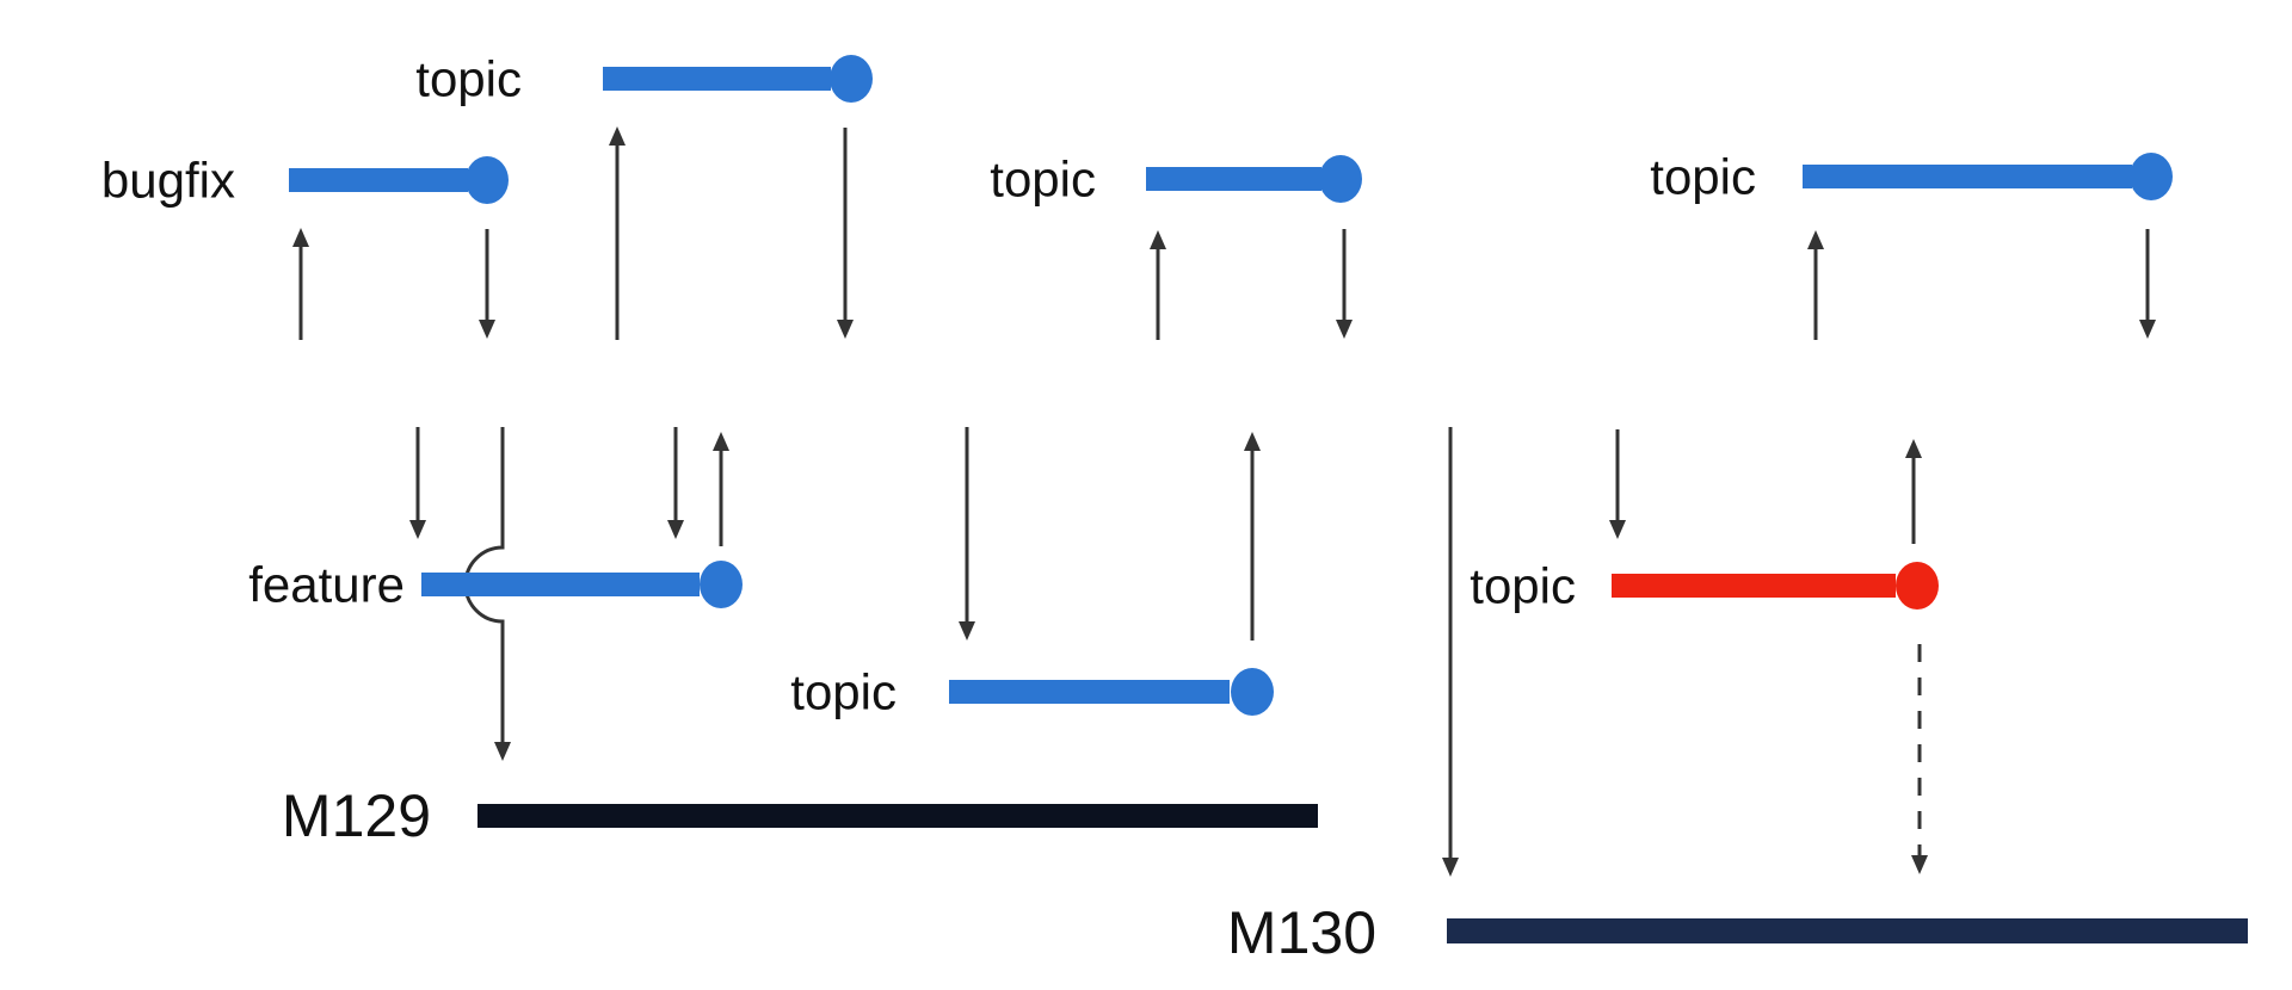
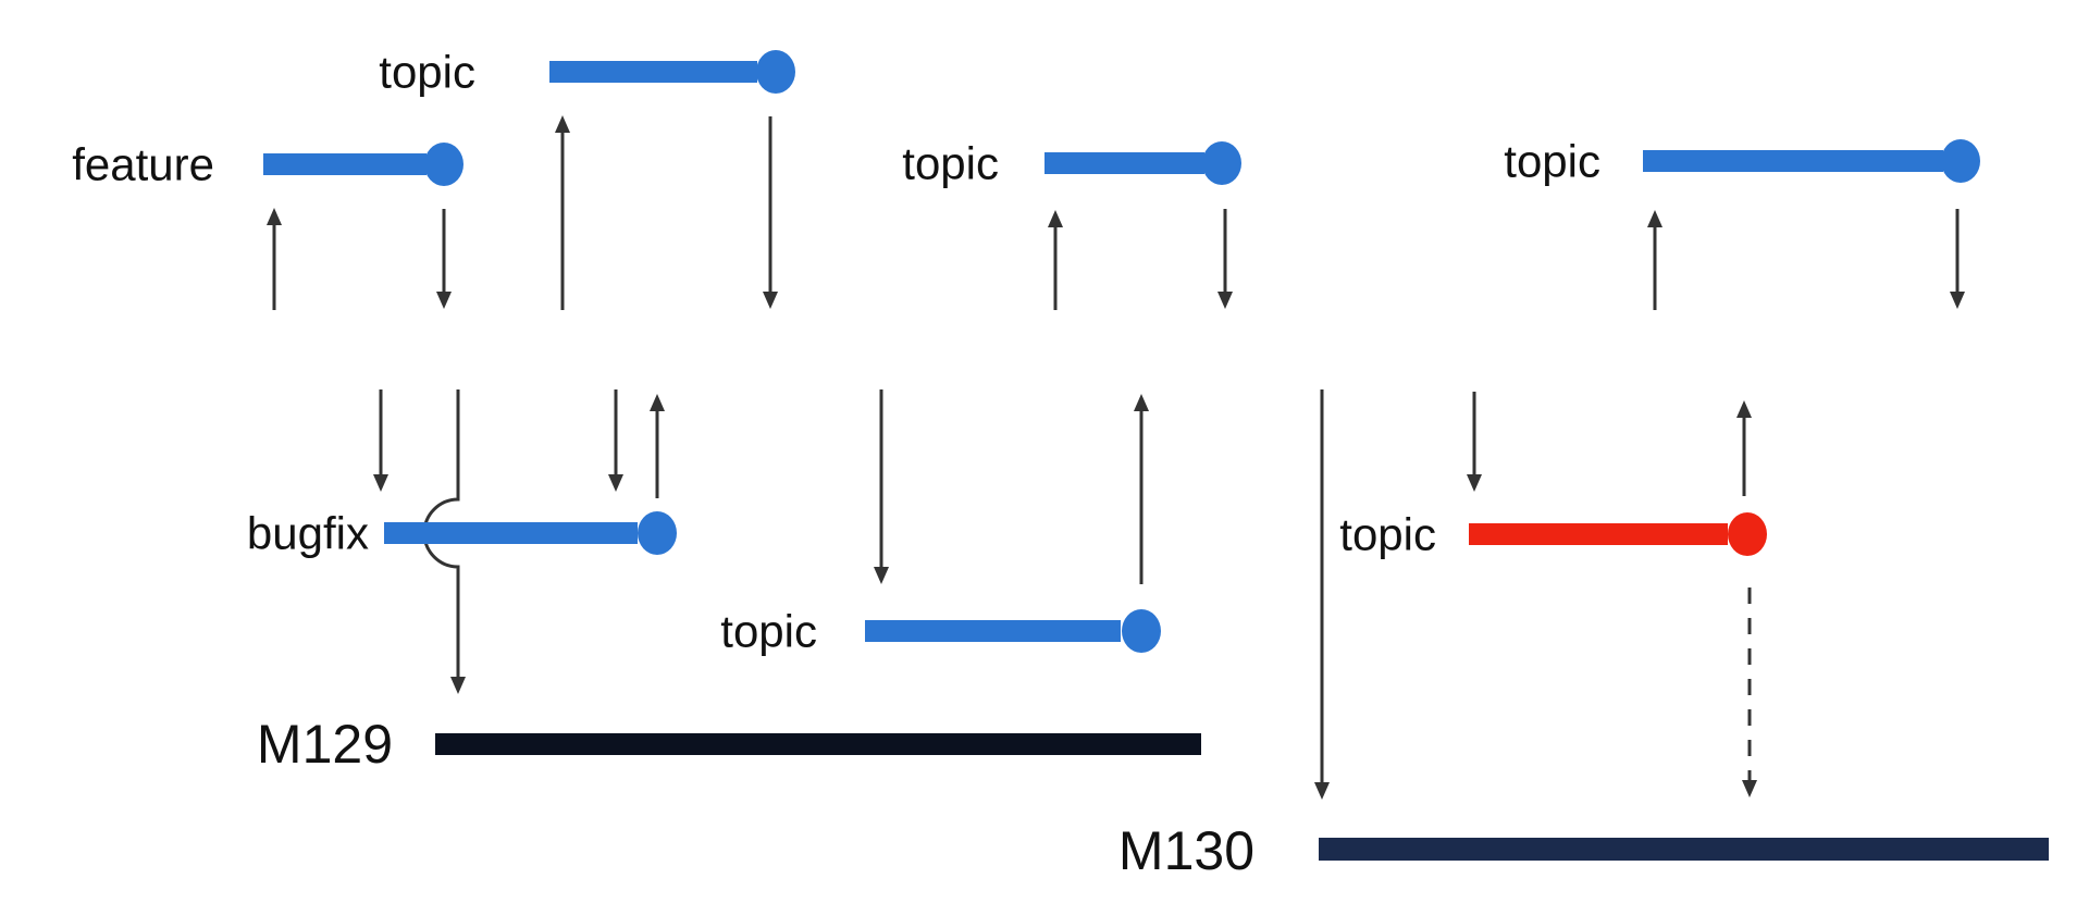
- bugfix
+ feature
  topic
  topic
  topic
- feature
+ bugfix
  topic
  topic
  M129
  M130
